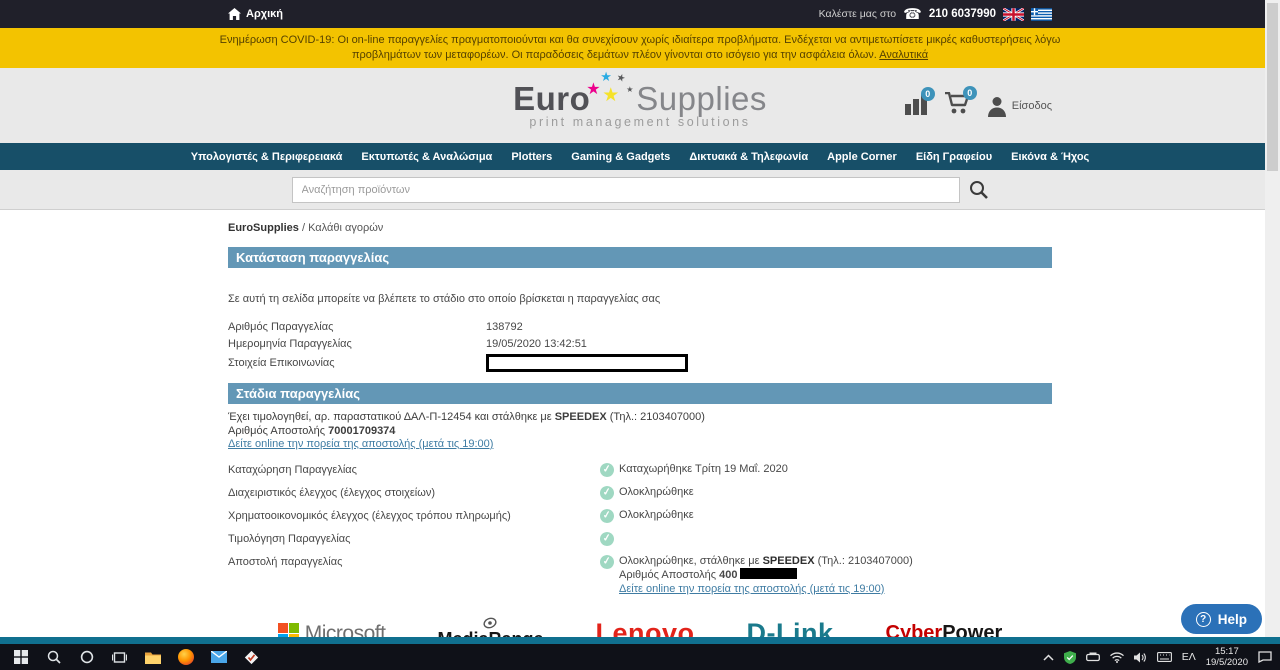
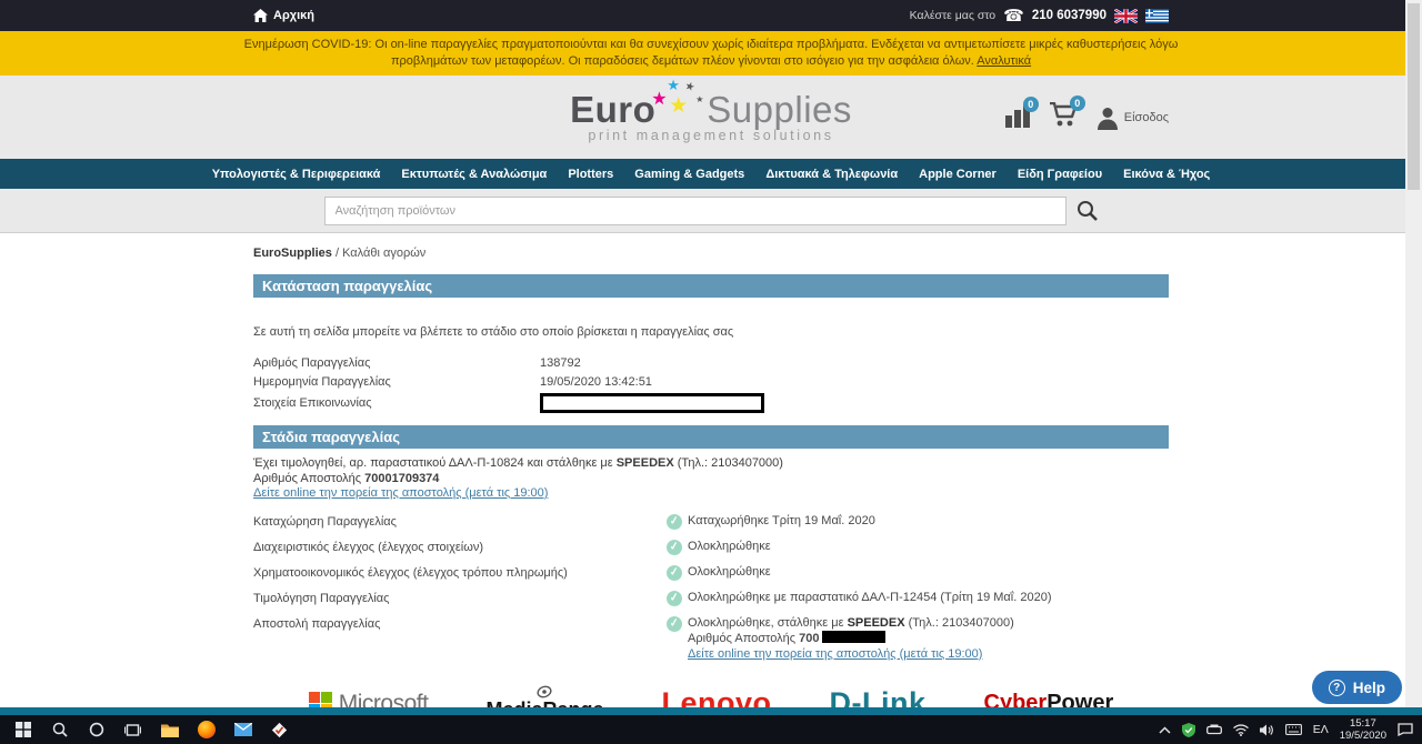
  Αρχική
  Καλέστε μας στο
  ☎
  210 6037990
  Ενημέρωση COVID-19: Οι on-line παραγγελίες πραγματοποιούνται και θα συνεχίσουν χωρίς ιδιαίτερα προβλήματα. Ενδέχεται να αντιμετωπίσετε μικρές καθυστερήσεις λόγω προβλημάτων των μεταφορέων. Οι παραδόσεις δεμάτων πλέον γίνονται στο ισόγειο για την ασφάλεια όλων. Αναλυτικά
  Euro
  ★
  ★
  ★
  ★
  Supplies
  print management solutions
  0
  0
  Είσοδος
  Υπολογιστές & Περιφερειακά
  Εκτυπωτές & Αναλώσιμα
  Plotters
  Gaming & Gadgets
  Δικτυακά & Τηλεφωνία
  Apple Corner
  Είδη Γραφείου
  Εικόνα & Ήχος
  Αναζήτηση προϊόντων
  EuroSupplies / Καλάθι αγορών
  Κατάσταση παραγγελίας
  Σε αυτή τη σελίδα μπορείτε να βλέπετε το στάδιο στο οποίο βρίσκεται η παραγγελίας σας
  Αριθμός Παραγγελίας
  138792
  Ημερομηνία Παραγγελίας
  19/05/2020 13:42:51
  Στοιχεία Επικοινωνίας
  Στάδια παραγγελίας
- Έχει τιμολογηθεί, αρ. παραστατικού ΔΑΛ-Π-12454 και στάλθηκε με SPEEDEX (Τηλ.: 2103407000)
+ Έχει τιμολογηθεί, αρ. παραστατικού ΔΑΛ-Π-10824 και στάλθηκε με SPEEDEX (Τηλ.: 2103407000)
  Αριθμός Αποστολής 70001709374
  Δείτε online την πορεία της αποστολής (μετά τις 19:00)
  Καταχώρηση Παραγγελίας
  Καταχωρήθηκε Τρίτη 19 Μαΐ. 2020
  Διαχειριστικός έλεγχος (έλεγχος στοιχείων)
  Ολοκληρώθηκε
  Χρηματοοικονομικός έλεγχος (έλεγχος τρόπου πληρωμής)
  Ολοκληρώθηκε
  Τιμολόγηση Παραγγελίας
+ Ολοκληρώθηκε με παραστατικό ΔΑΛ-Π-12454 (Τρίτη 19 Μαΐ. 2020)
  Αποστολή παραγγελίας
  Ολοκληρώθηκε, στάλθηκε με SPEEDEX (Τηλ.: 2103407000)
- Αριθμός Αποστολής 400
+ Αριθμός Αποστολής 700
  Δείτε online την πορεία της αποστολής (μετά τις 19:00)
  Microsoft
  Lenovo
  D-Link
  CyberPower
  ?
  Help
  ΕΛ
  15:17
  19/5/2020
